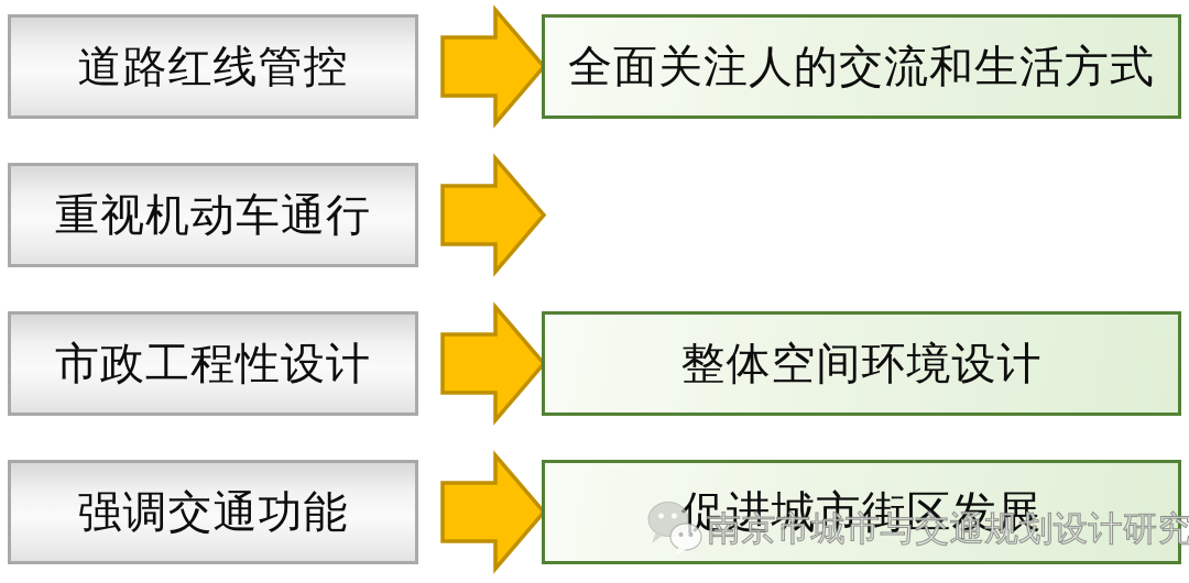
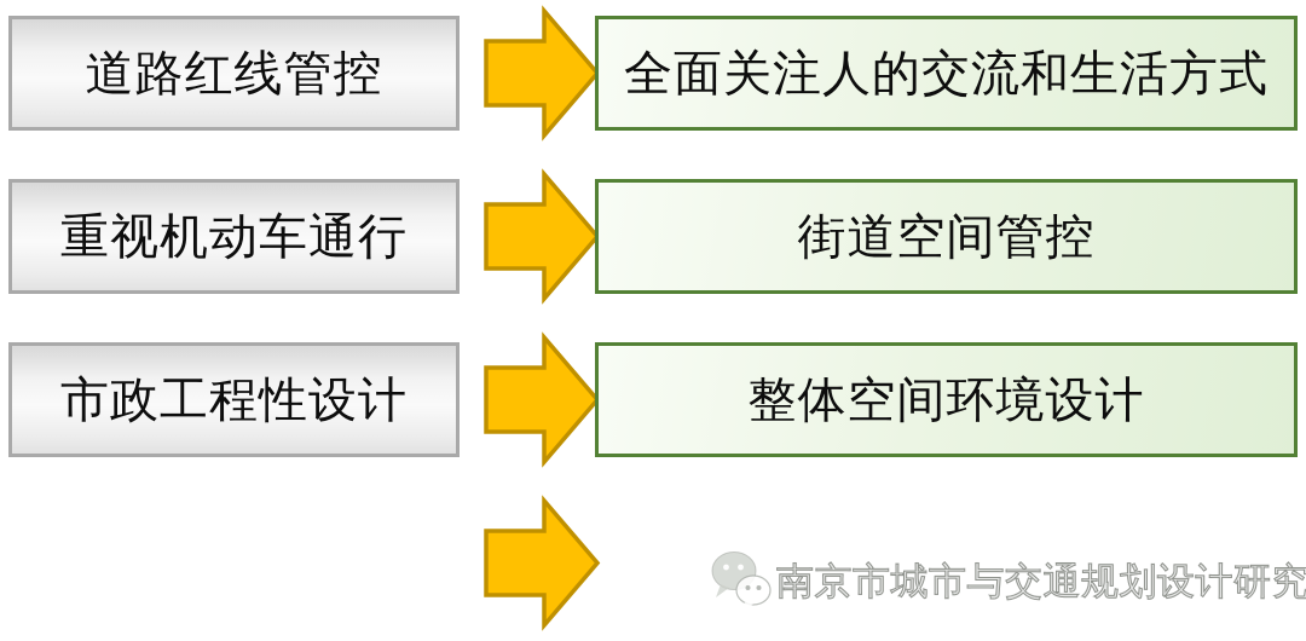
  道路红线管控
  全面关注人的交流和生活方式
  重视机动车通行
+ 街道空间管控
  市政工程性设计
  整体空间环境设计
- 强调交通功能
- 促进城市街区发展
  南京市城市与交通规划设计研究
